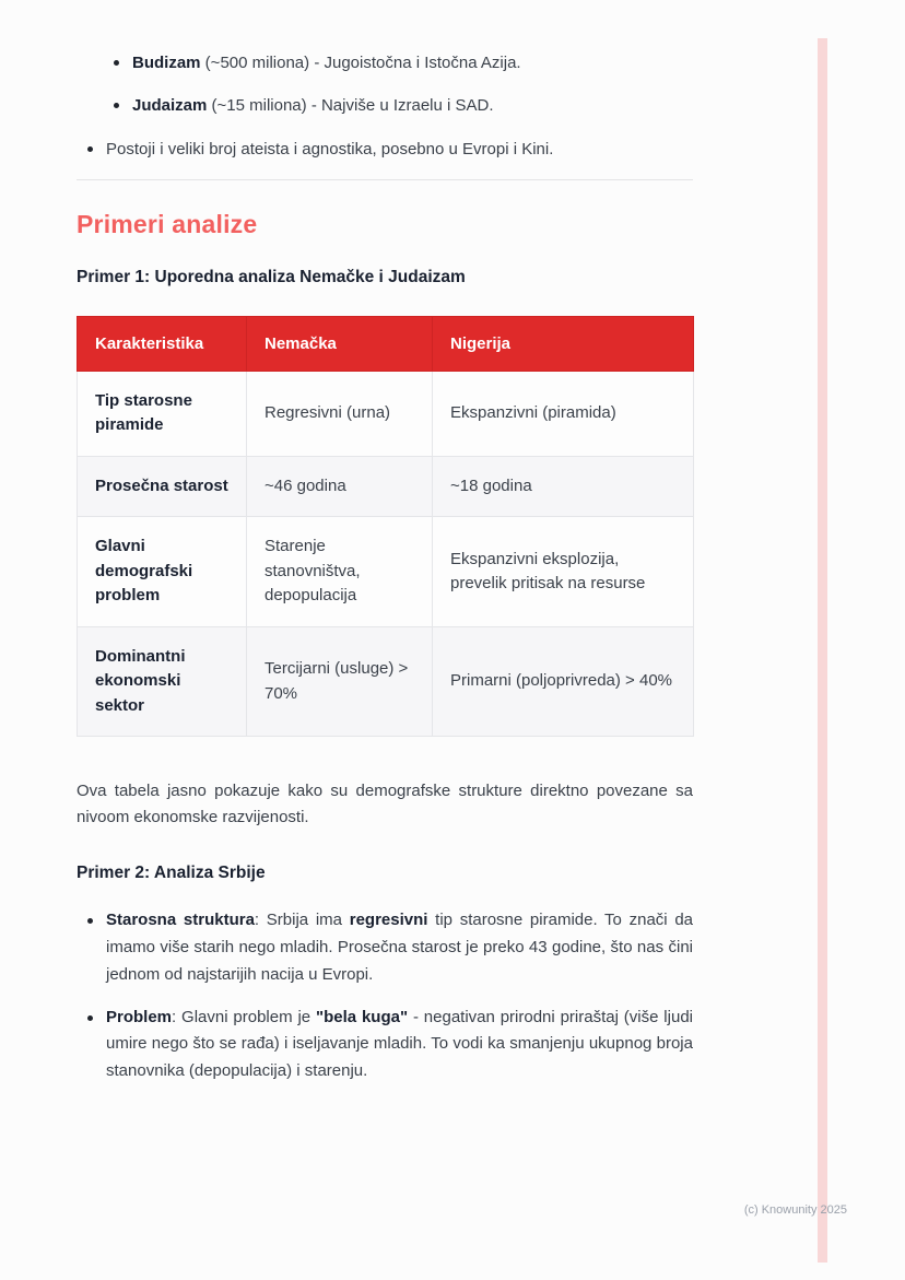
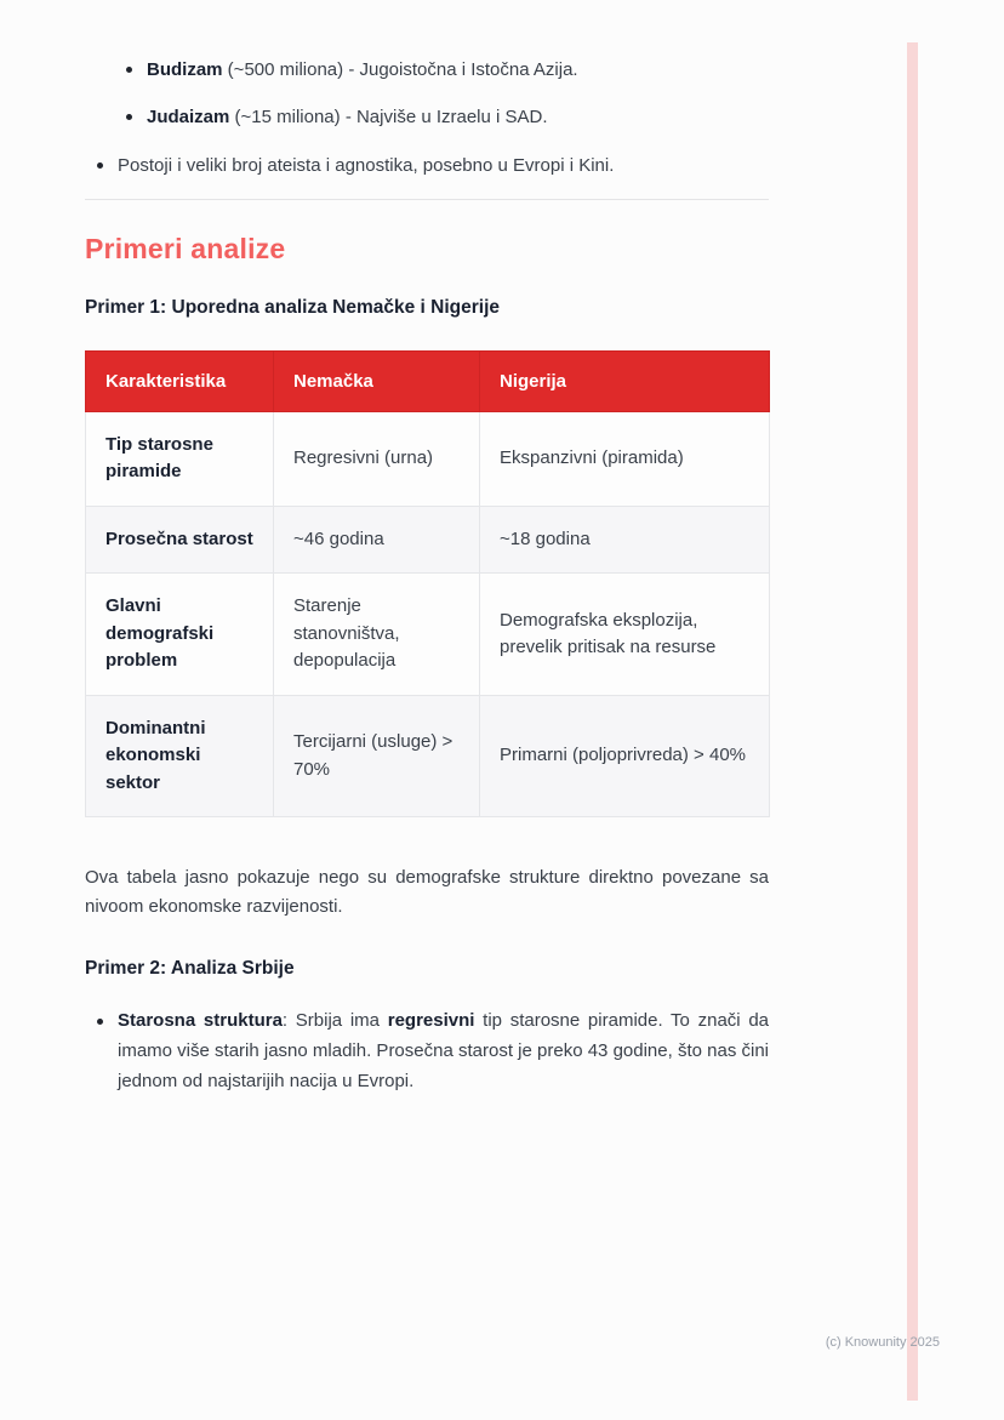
  Budizam (~500 miliona) - Jugoistočna i Istočna Azija.
  Judaizam (~15 miliona) - Najviše u Izraelu i SAD.
  Postoji i veliki broj ateista i agnostika, posebno u Evropi i Kini.
  Primeri analize
- Primer 1: Uporedna analiza Nemačke i Judaizam
+ Primer 1: Uporedna analiza Nemačke i Nigerije
  Karakteristika	Nemačka	Nigerija
  Tip starosne piramide	Regresivni (urna)	Ekspanzivni (piramida)
  Prosečna starost	~46 godina	~18 godina
- Glavni demografski problem	Starenje stanovništva, depopulacija	Ekspanzivni eksplozija, prevelik pritisak na resurse
+ Glavni demografski problem	Starenje stanovništva, depopulacija	Demografska eksplozija, prevelik pritisak na resurse
  Dominantni ekonomski sektor	Tercijarni (usluge) > 70%	Primarni (poljoprivreda) > 40%
- Ova tabela jasno pokazuje kako su demografske strukture direktno povezane sa nivoom ekonomske razvijenosti.
+ Ova tabela jasno pokazuje nego su demografske strukture direktno povezane sa nivoom ekonomske razvijenosti.
  Primer 2: Analiza Srbije
- Starosna struktura: Srbija ima regresivni tip starosne piramide. To znači da imamo više starih nego mladih. Prosečna starost je preko 43 godine, što nas čini jednom od najstarijih nacija u Evropi.
+ Starosna struktura: Srbija ima regresivni tip starosne piramide. To znači da imamo više starih jasno mladih. Prosečna starost je preko 43 godine, što nas čini jednom od najstarijih nacija u Evropi.
- Problem: Glavni problem je "bela kuga" - negativan prirodni priraštaj (više ljudi umire nego što se rađa) i iseljavanje mladih. To vodi ka smanjenju ukupnog broja stanovnika (depopulacija) i starenju.
  (c) Knowunity 2025
